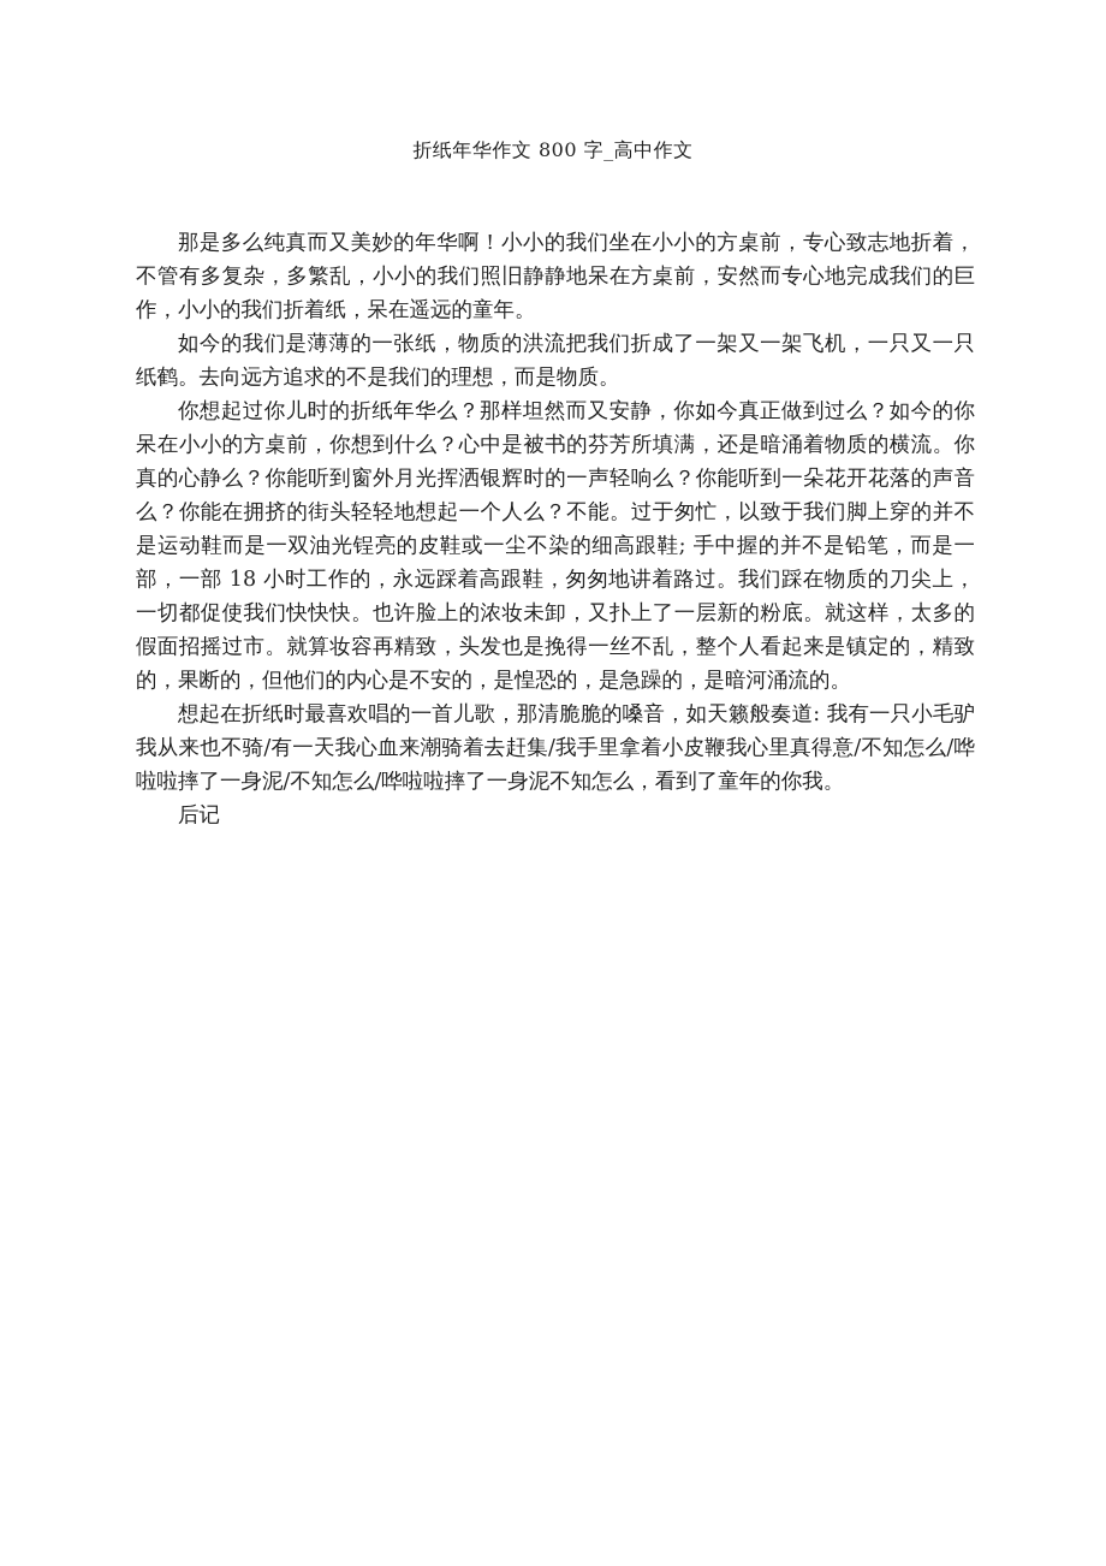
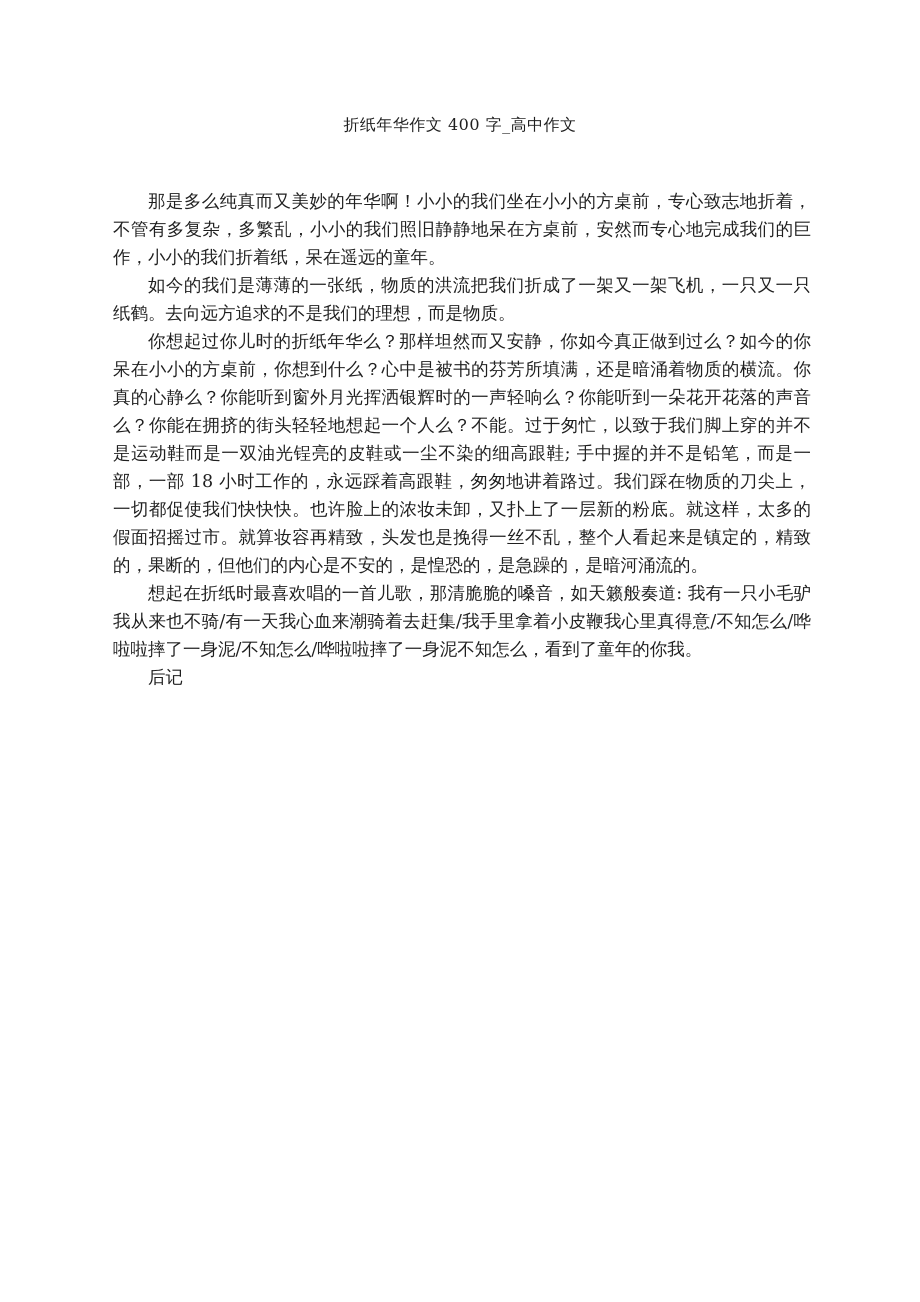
- 折纸年华作文 800 字_高中作文
+ 折纸年华作文 400 字_高中作文
  那是多么纯真而又美妙的年华啊！小小的我们坐在小小的方桌前，专心致志地折着，不管有多复杂，多繁乱，小小的我们照旧静静地呆在方桌前，安然而专心地完成我们的巨作，小小的我们折着纸，呆在遥远的童年。
  如今的我们是薄薄的一张纸，物质的洪流把我们折成了一架又一架飞机，一只又一只纸鹤。去向远方追求的不是我们的理想，而是物质。
  你想起过你儿时的折纸年华么？那样坦然而又安静，你如今真正做到过么？如今的你呆在小小的方桌前，你想到什么？心中是被书的芬芳所填满，还是暗涌着物质的横流。你真的心静么？你能听到窗外月光挥洒银辉时的一声轻响么？你能听到一朵花开花落的声音么？你能在拥挤的街头轻轻地想起一个人么？不能。过于匆忙，以致于我们脚上穿的并不是运动鞋而是一双油光锃亮的皮鞋或一尘不染的细高跟鞋; 手中握的并不是铅笔，而是一部，一部 18 小时工作的，永远踩着高跟鞋，匆匆地讲着路过。我们踩在物质的刀尖上，一切都促使我们快快快。也许脸上的浓妆未卸，又扑上了一层新的粉底。就这样，太多的假面招摇过市。就算妆容再精致，头发也是挽得一丝不乱，整个人看起来是镇定的，精致的，果断的，但他们的内心是不安的，是惶恐的，是急躁的，是暗河涌流的。
  想起在折纸时最喜欢唱的一首儿歌，那清脆脆的嗓音，如天籁般奏道: 我有一只小毛驴我从来也不骑/有一天我心血来潮骑着去赶集/我手里拿着小皮鞭我心里真得意/不知怎么/哗啦啦摔了一身泥/不知怎么/哗啦啦摔了一身泥不知怎么，看到了童年的你我。
  后记
